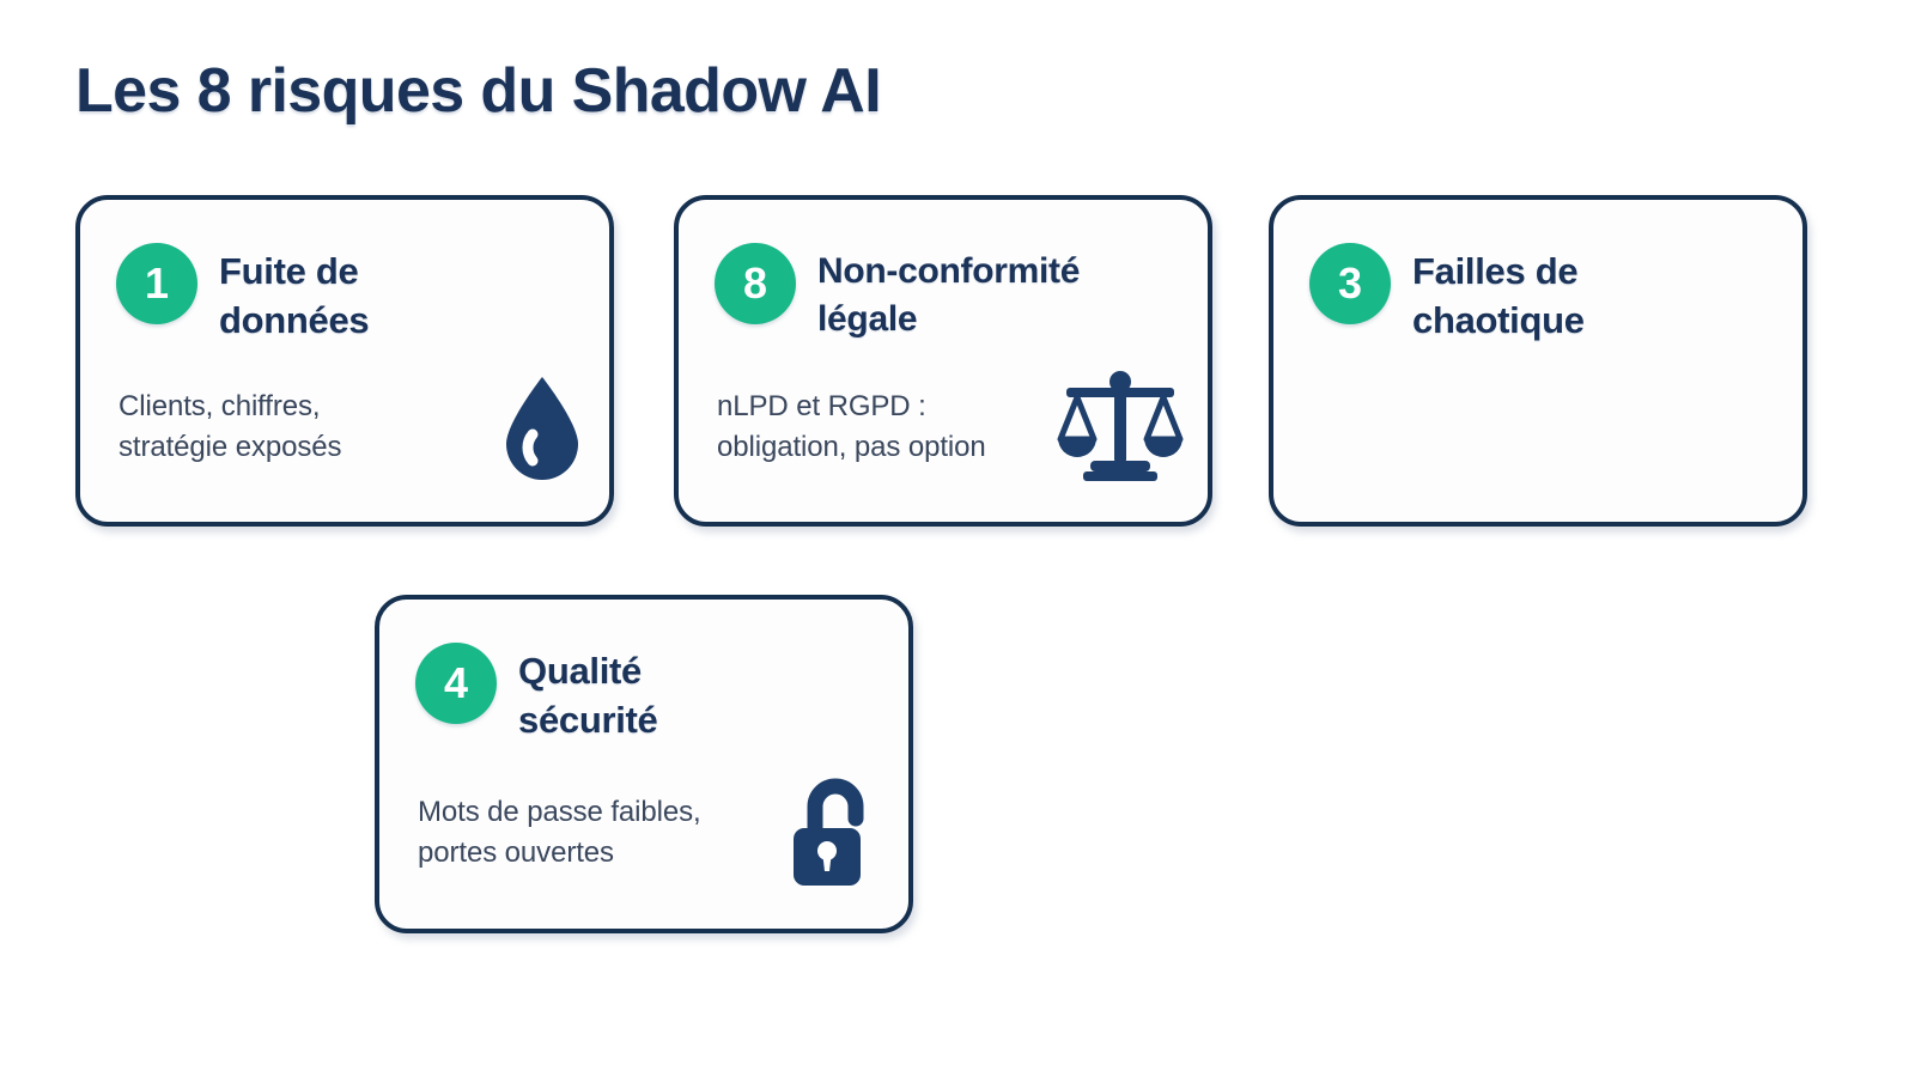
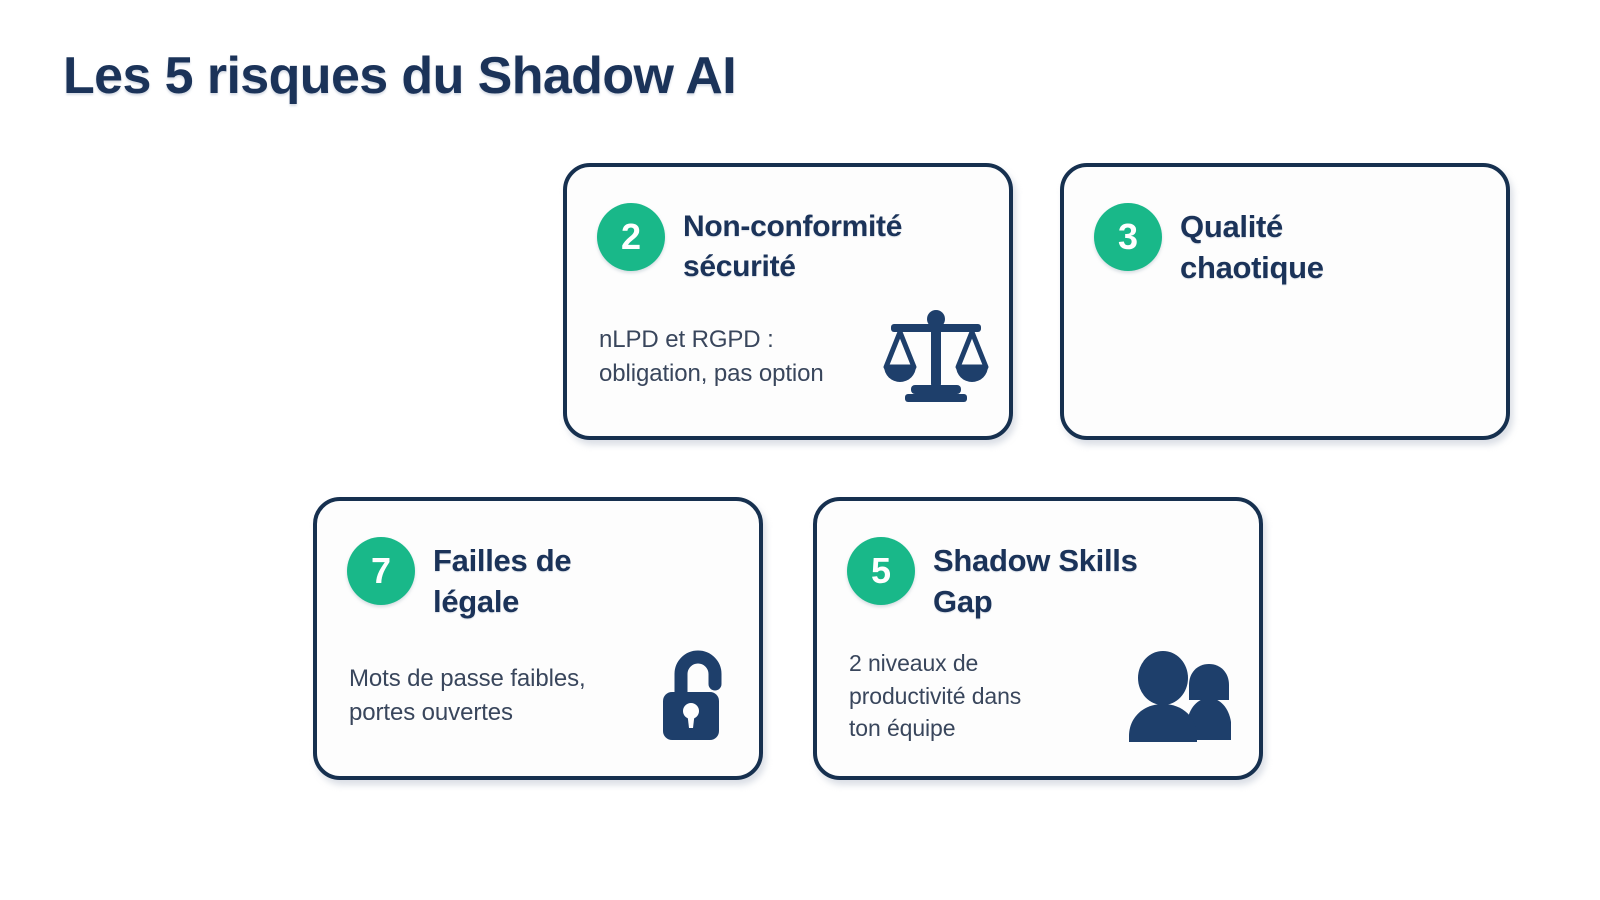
- Les 8 risques du Shadow AI
+ Les 5 risques du Shadow AI
- 1
- Fuite de
- données
- Clients, chiffres,
- stratégie exposés
- 8
+ 2
  Non-conformité
- légale
+ sécurité
  nLPD et RGPD :
  obligation, pas option
  3
- Failles de
+ Qualité
  chaotique
- 4
+ 7
- Qualité
+ Failles de
- sécurité
+ légale
  Mots de passe faibles,
  portes ouvertes
+ 5
+ Shadow Skills
+ Gap
+ 2 niveaux de
+ productivité dans
+ ton équipe
